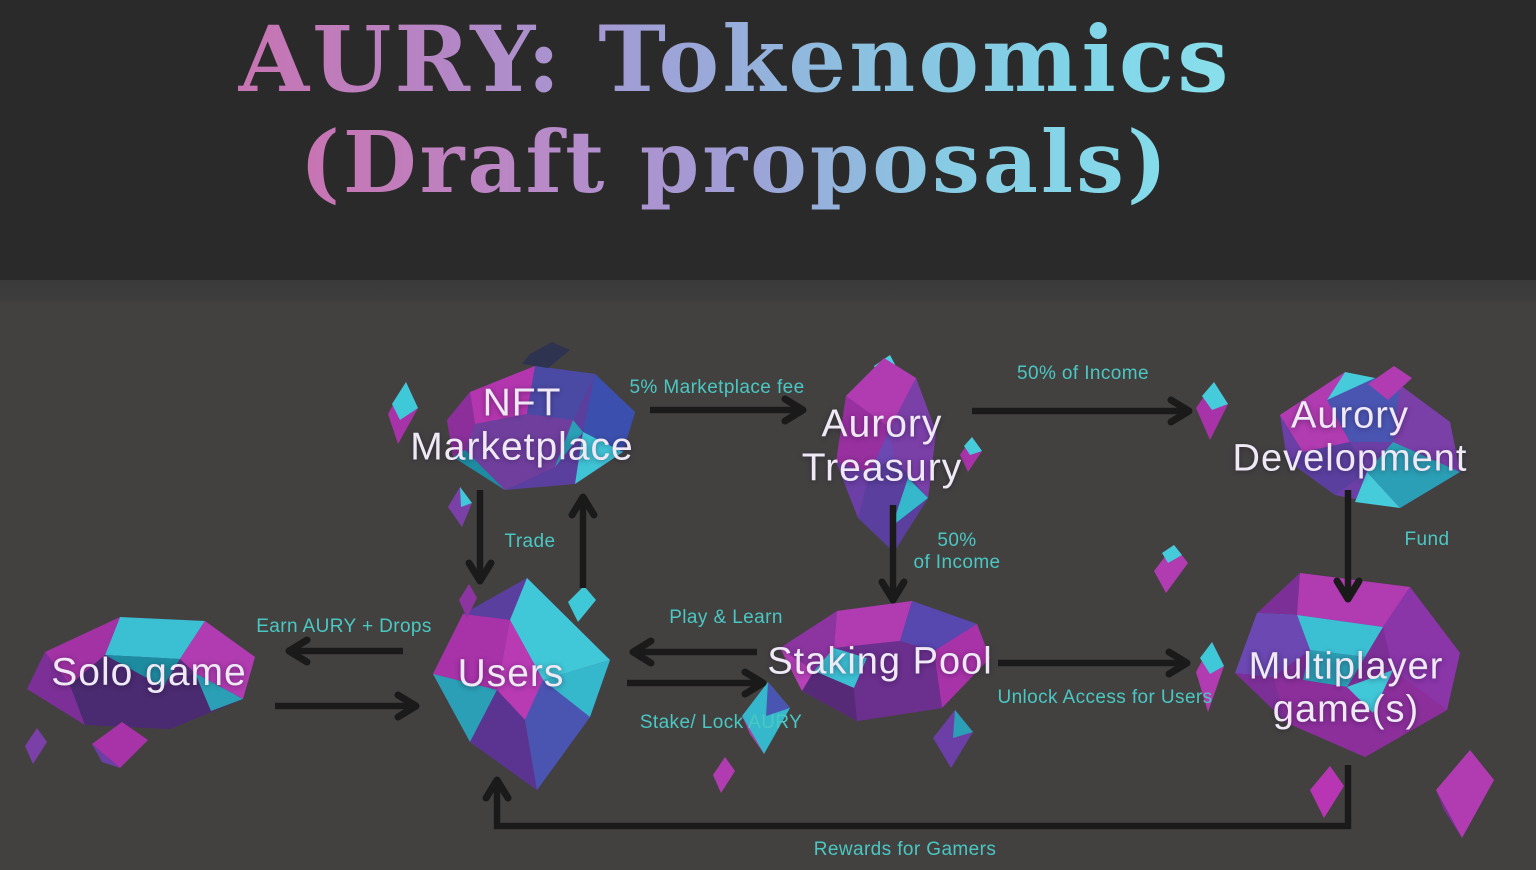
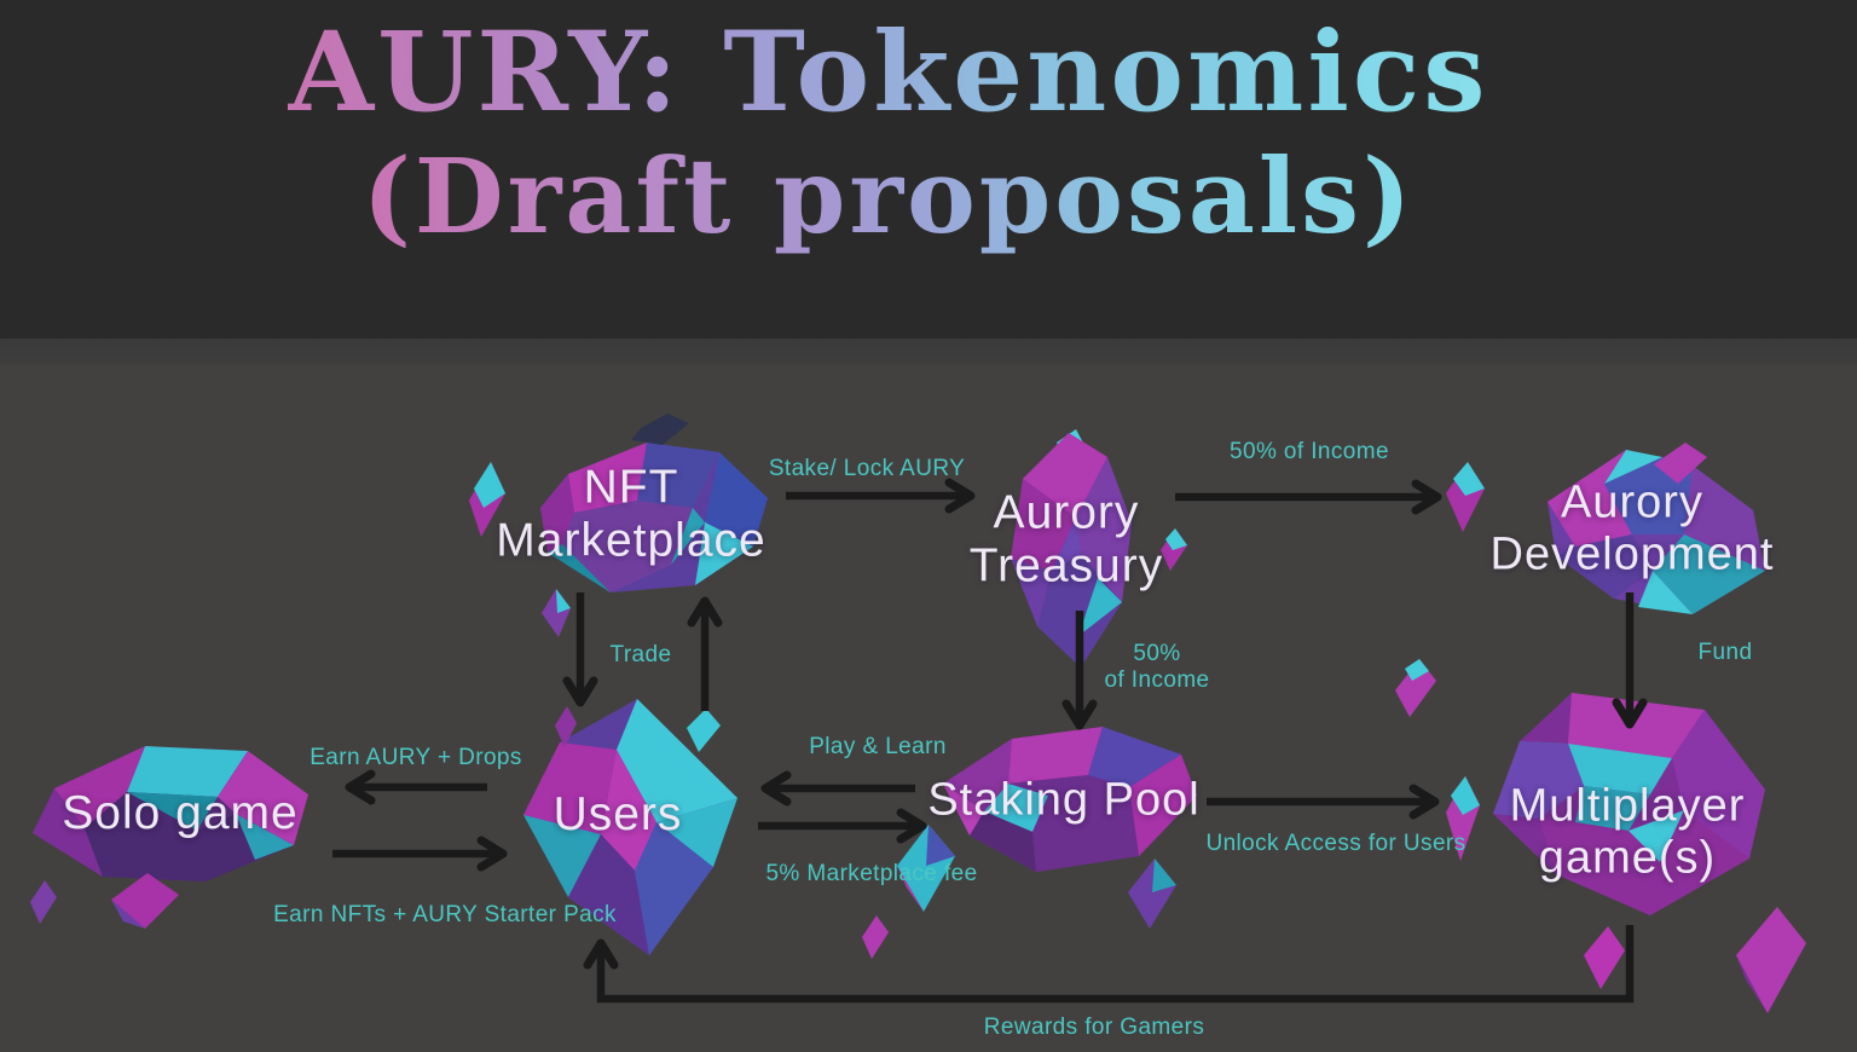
  AURY: Tokenomics
  (Draft proposals)
  NFT
  Marketplace
  Aurory
  Treasury
  Aurory
  Development
  Solo game
  Users
  Staking Pool
  Multiplayer
  game(s)
- 5% Marketplace fee
+ Stake/ Lock AURY
  50% of Income
  Trade
  50%
  of Income
  Fund
  Earn AURY + Drops
+ Earn NFTs + AURY Starter Pack
  Play & Learn
- Stake/ Lock AURY
+ 5% Marketplace fee
  Unlock Access for Users
  Rewards for Gamers
